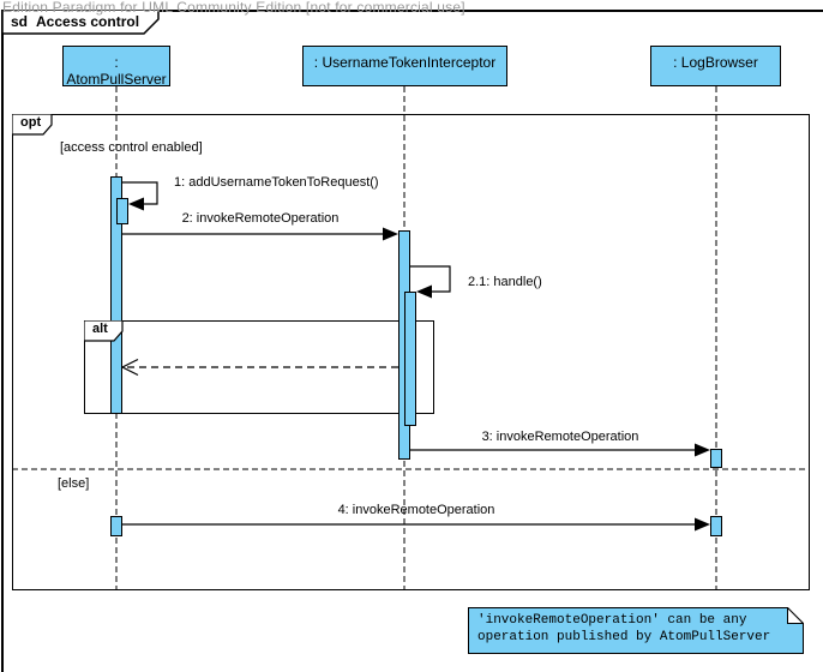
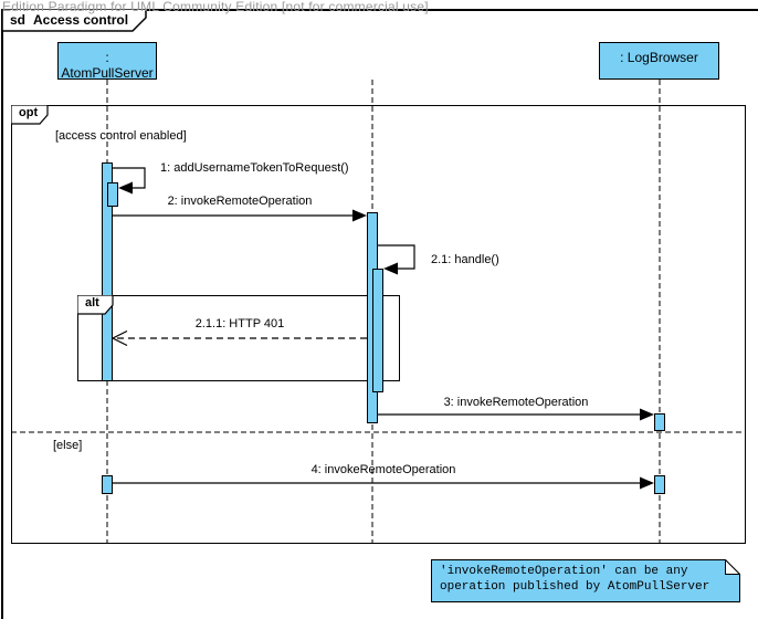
  Edition Paradigm for UML Community Edition [not for commercial use]
  sd Access control
  : AtomPullServer
- : UsernameTokenInterceptor
  : LogBrowser
  opt
  [access control enabled]
  [else]
  alt
  1: addUsernameTokenToRequest()
  2: invokeRemoteOperation
  2.1: handle()
+ 2.1.1: HTTP 401
  3: invokeRemoteOperation
  4: invokeRemoteOperation
  'invokeRemoteOperation' can be any
  operation published by AtomPullServer
